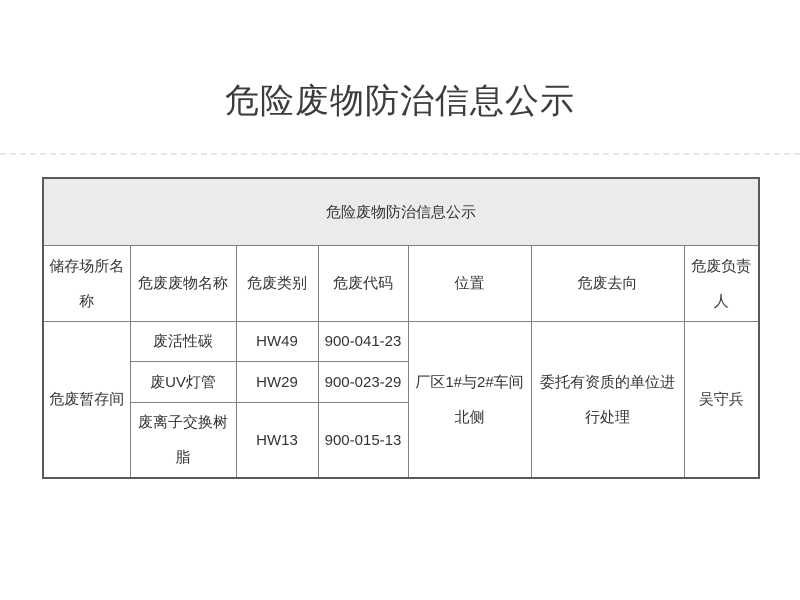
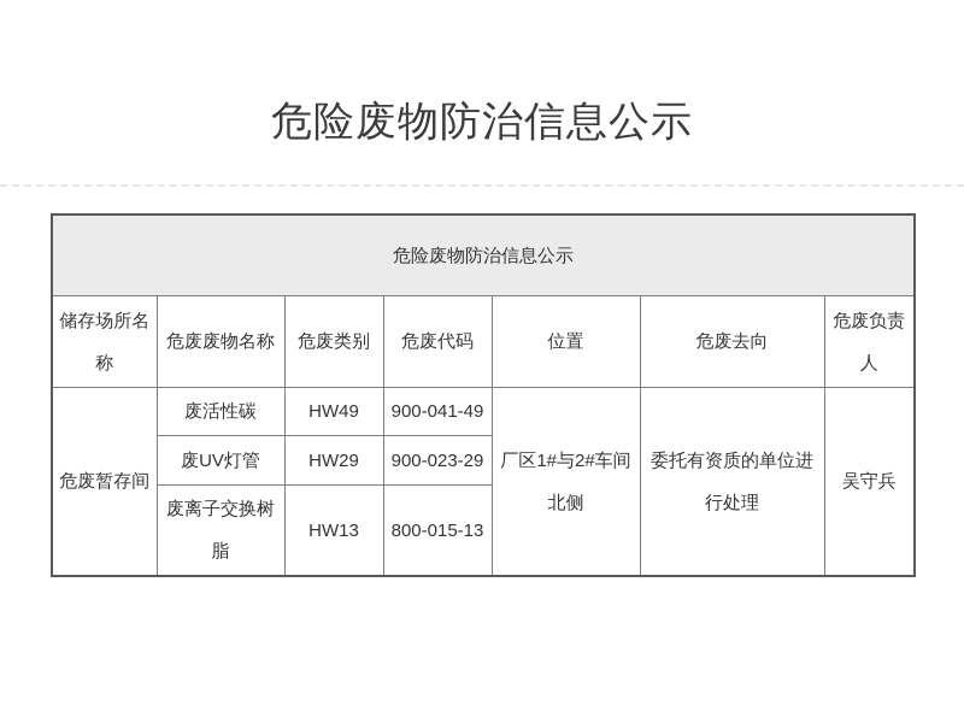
  危险废物防治信息公示
  危险废物防治信息公示
  储存场所名称	危废废物名称	危废类别	危废代码	位置	危废去向	危废负责人
- 危废暂存间	废活性碳	HW49	900-041-23	厂区1#与2#车间北侧	委托有资质的单位进行处理	吴守兵
+ 危废暂存间	废活性碳	HW49	900-041-49	厂区1#与2#车间北侧	委托有资质的单位进行处理	吴守兵
  废UV灯管	HW29	900-023-29
- 废离子交换树脂	HW13	900-015-13
+ 废离子交换树脂	HW13	800-015-13
